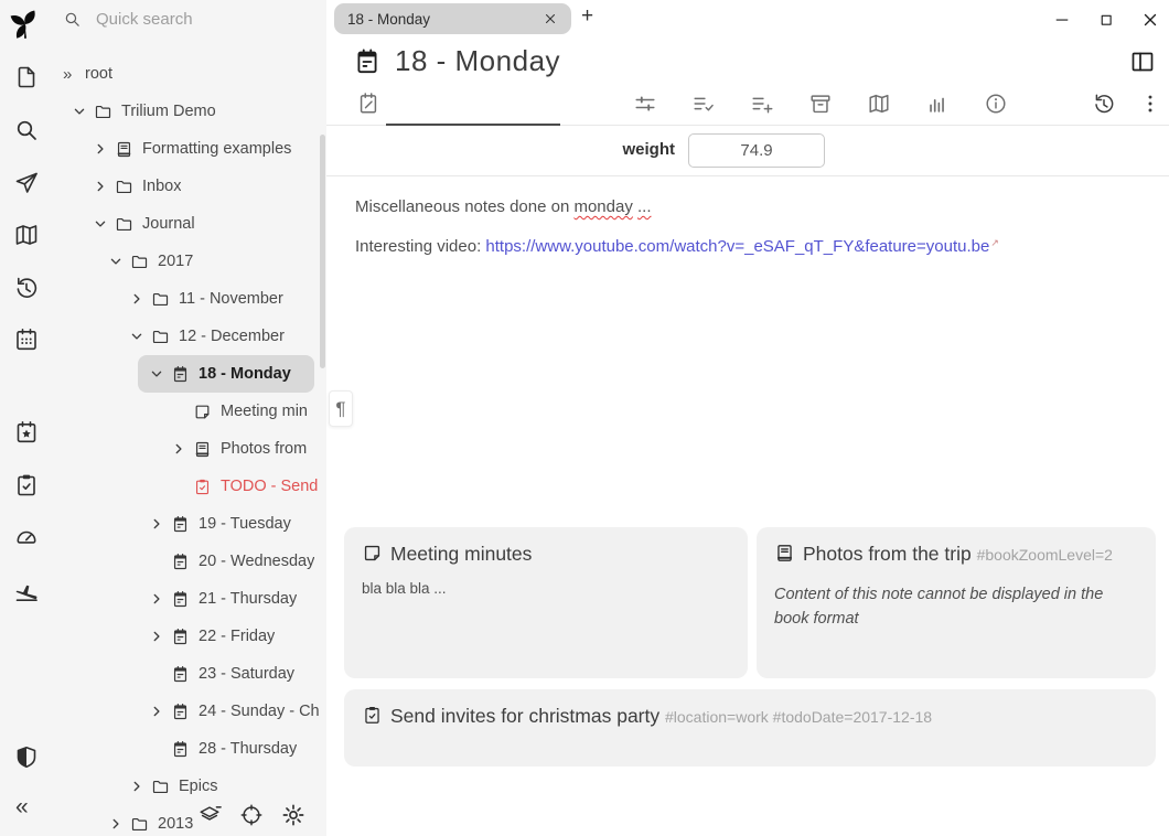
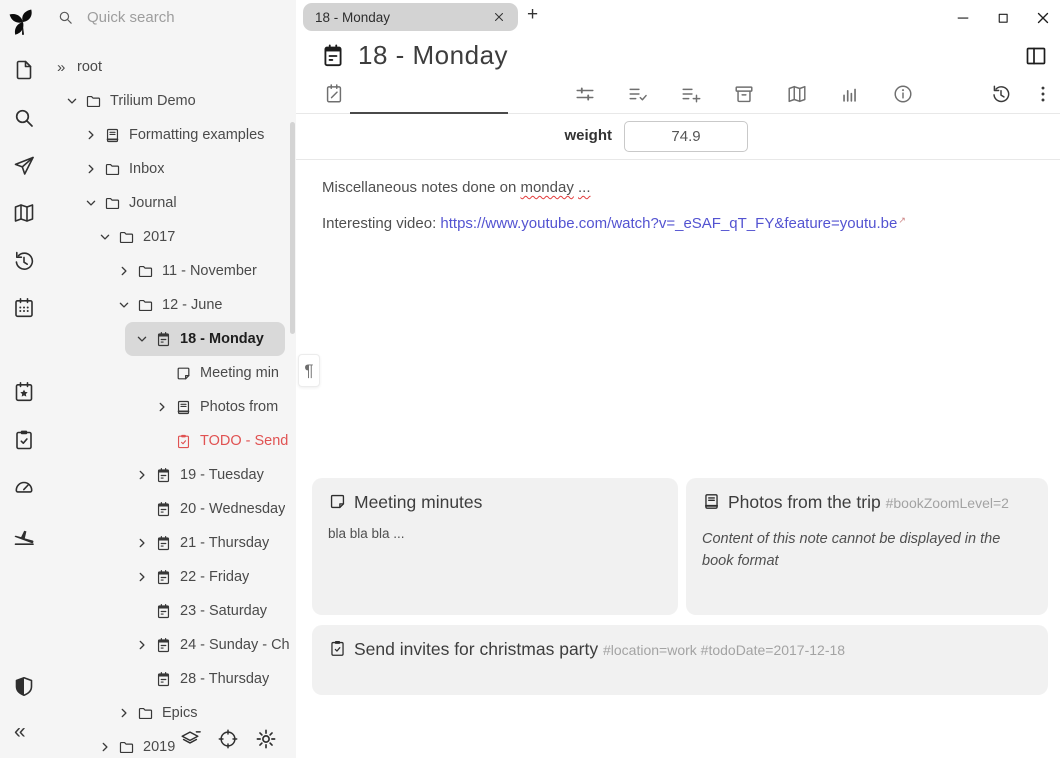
  «
  Quick search
  »
  root
  Trilium Demo
  Formatting examples
  Inbox
  Journal
  2017
  11 - November
- 12 - December
+ 12 - June
  18 - Monday
  Meeting min
  Photos from
  TODO - Send
  19 - Tuesday
  20 - Wednesday
  21 - Thursday
  22 - Friday
  23 - Saturday
  24 - Sunday - Ch
  28 - Thursday
  Epics
- 2013
+ 2019
  18 - Monday
  +
  18 - Monday
  weight
  74.9
  Miscellaneous notes done on monday ...
  Interesting video: https://www.youtube.com/watch?v=_eSAF_qT_FY&feature=youtu.be↗
  ¶
  Meeting minutes
  bla bla bla ...
  Photos from the trip #bookZoomLevel=2
  Content of this note cannot be displayed in the book format
  Send invites for christmas party #location=work #todoDate=2017-12-18
